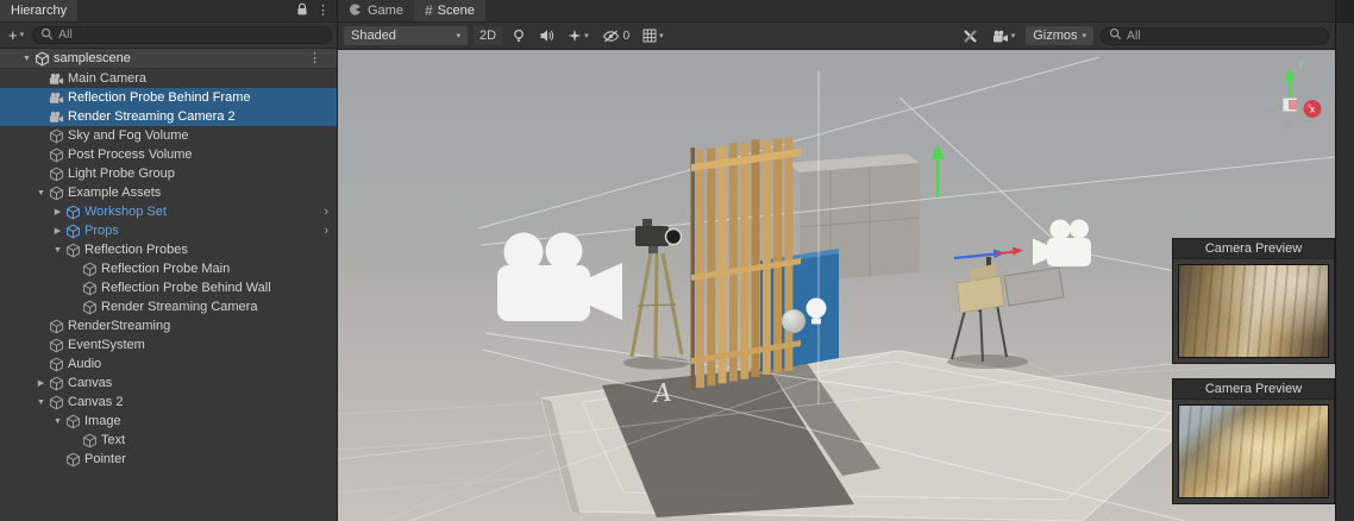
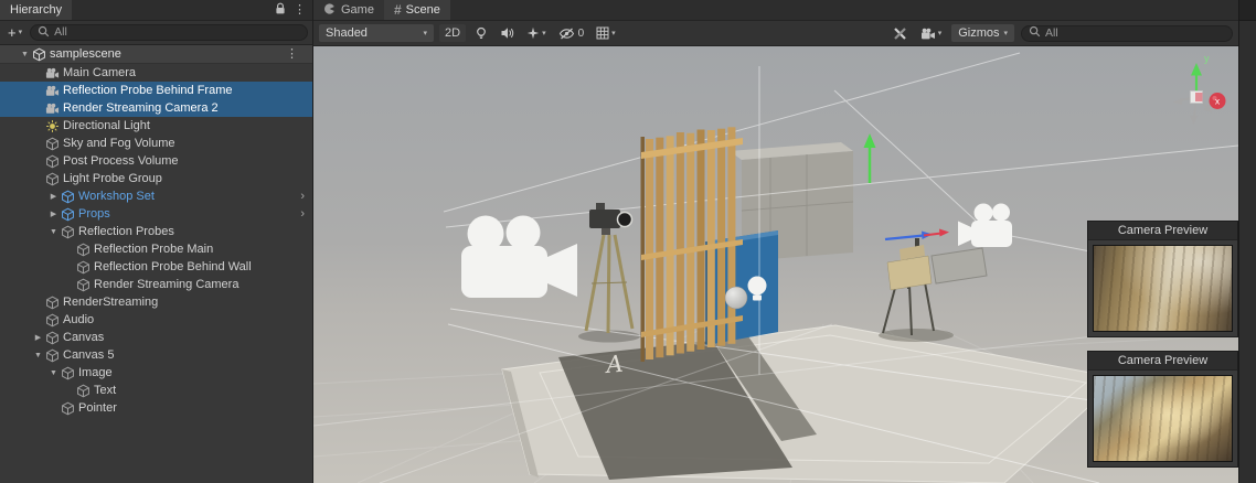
  Hierarchy
  ⋮
  +
  All
  samplescene
  ⋮
  Main Camera
  Reflection Probe Behind Frame
  Render Streaming Camera 2
+ Directional Light
  Sky and Fog Volume
  Post Process Volume
  Light Probe Group
- Example Assets
  Workshop Set
  ›
  Props
  ›
  Reflection Probes
  Reflection Probe Main
  Reflection Probe Behind Wall
  Render Streaming Camera
  RenderStreaming
- EventSystem
  Audio
  Canvas
- Canvas 2
+ Canvas 5
  Image
  Text
  Pointer
  Game
  #
  Scene
  Shaded
  2D
  0
  Gizmos
  All
  y
  x
  Camera Preview
  Camera Preview
